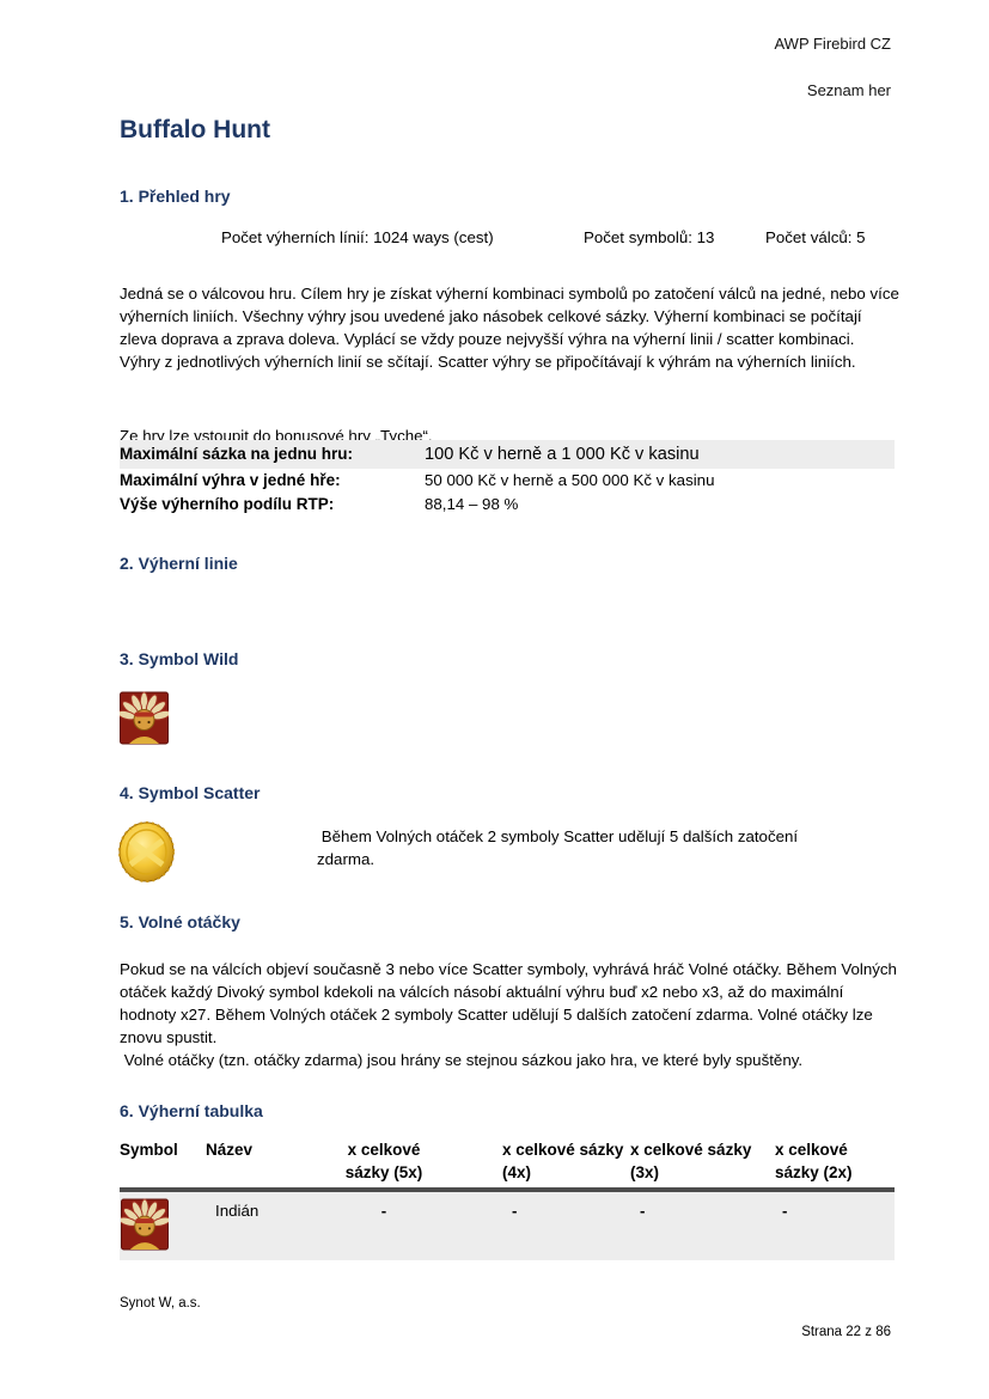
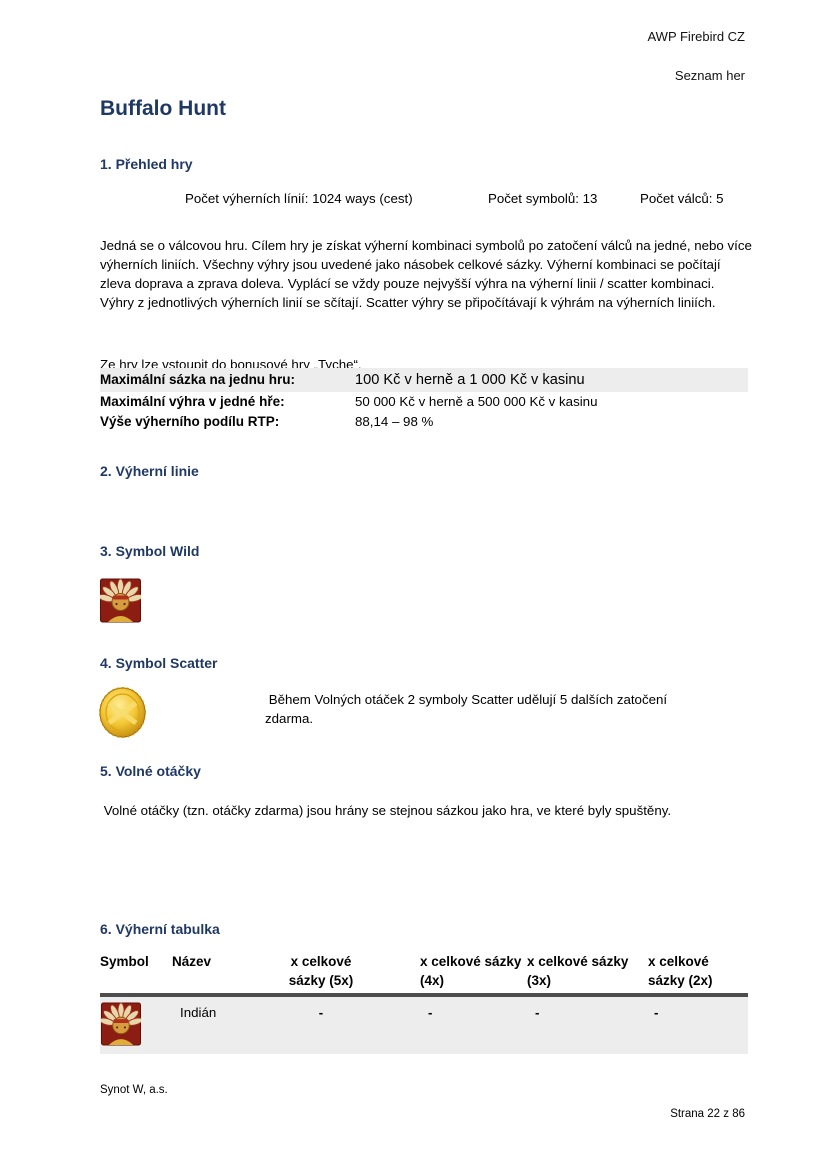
  AWP Firebird CZ
  Seznam her
  Buffalo Hunt
  1. Přehled hry
  Počet výherních línií: 1024 ways (cest)
  Počet symbolů: 13
  Počet válců: 5
  Jedná se o válcovou hru. Cílem hry je získat výherní kombinaci symbolů po zatočení válců na jedné, nebo více výherních liniích. Všechny výhry jsou uvedené jako násobek celkové sázky. Výherní kombinaci se počítají zleva doprava a zprava doleva. Vyplácí se vždy pouze nejvyšší výhra na výherní linii / scatter kombinaci. Výhry z jednotlivých výherních linií se sčítají. Scatter výhry se připočítávají k výhrám na výherních liniích.
  Ze hry lze vstoupit do bonusové hry „Tyche“.
  Maximální sázka na jednu hru:
  100 Kč v herně a 1 000 Kč v kasinu
  Maximální výhra v jedné hře:
  50 000 Kč v herně a 500 000 Kč v kasinu
  Výše výherního podílu RTP:
  88,14 – 98 %
  2. Výherní linie
  3. Symbol Wild
  4. Symbol Scatter
  Během Volných otáček 2 symboly Scatter udělují 5 dalších zatočení zdarma.
  5. Volné otáčky
- Pokud se na válcích objeví současně 3 nebo více Scatter symboly, vyhrává hráč Volné otáčky. Během Volných otáček každý Divoký symbol kdekoli na válcích násobí aktuální výhru buď x2 nebo x3, až do maximální hodnoty x27. Během Volných otáček 2 symboly Scatter udělují 5 dalších zatočení zdarma. Volné otáčky lze znovu spustit.
  Volné otáčky (tzn. otáčky zdarma) jsou hrány se stejnou sázkou jako hra, ve které byly spuštěny.
  6. Výherní tabulka
  Symbol
  Název
  x celkové sázky (5x)
  x celkové sázky (4x)
  x celkové sázky (3x)
  x celkové sázky (2x)
  Indián
  -
  -
  -
  -
  Synot W, a.s.
  Strana 22 z 86
